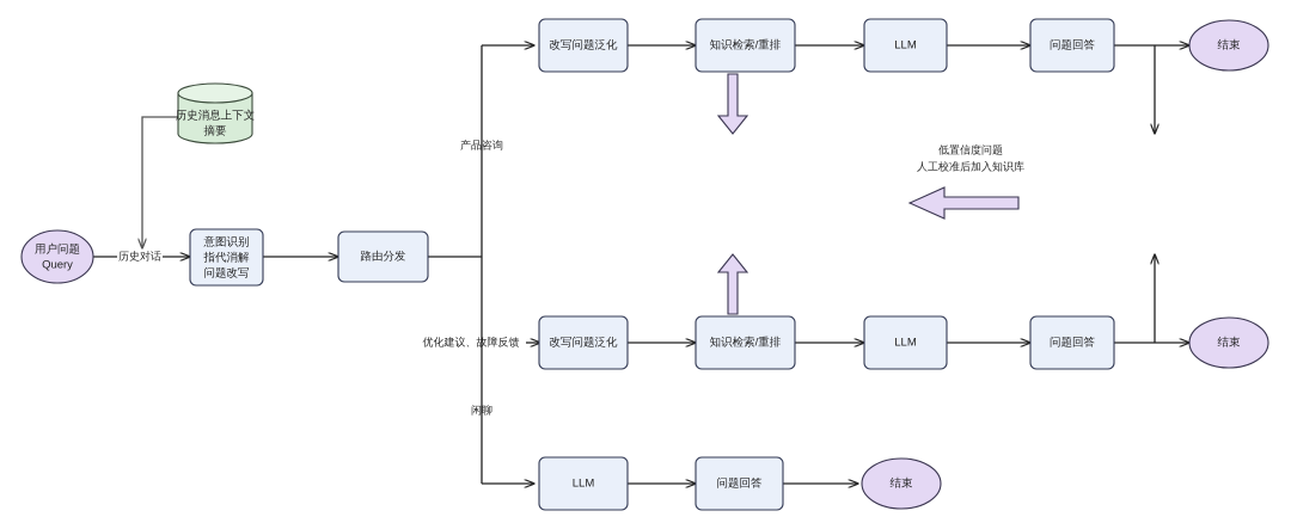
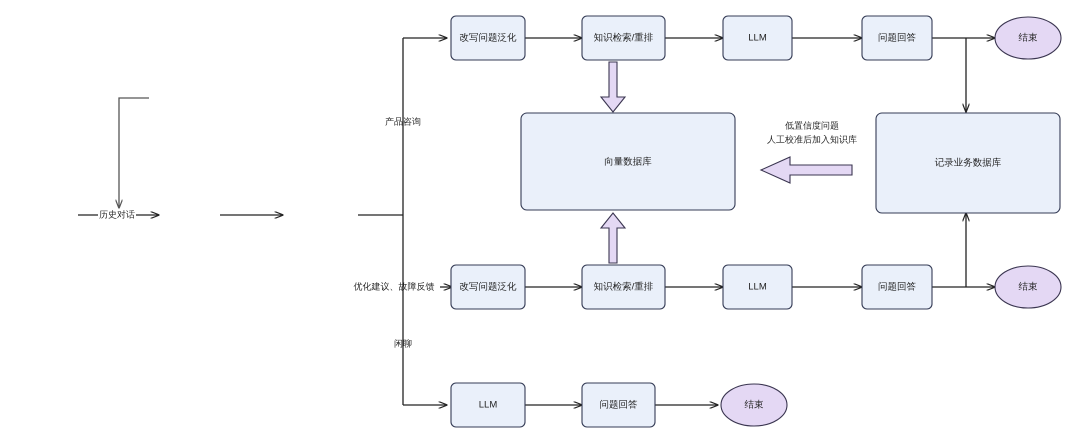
- 用户问题
- Query
- 历史消息上下文
- 摘要
- 意图识别
- 指代消解
- 问题改写
- 路由分发
  改写问题泛化
  知识检索/重排
  LLM
  问题回答
  结束
  改写问题泛化
  知识检索/重排
  LLM
  问题回答
  结束
  LLM
  问题回答
  结束
+ 向量数据库
+ 记录业务数据库
  历史对话
  产品咨询
  优化建议、故障反馈
  闲聊
  低置信度问题
  人工校准后加入知识库
